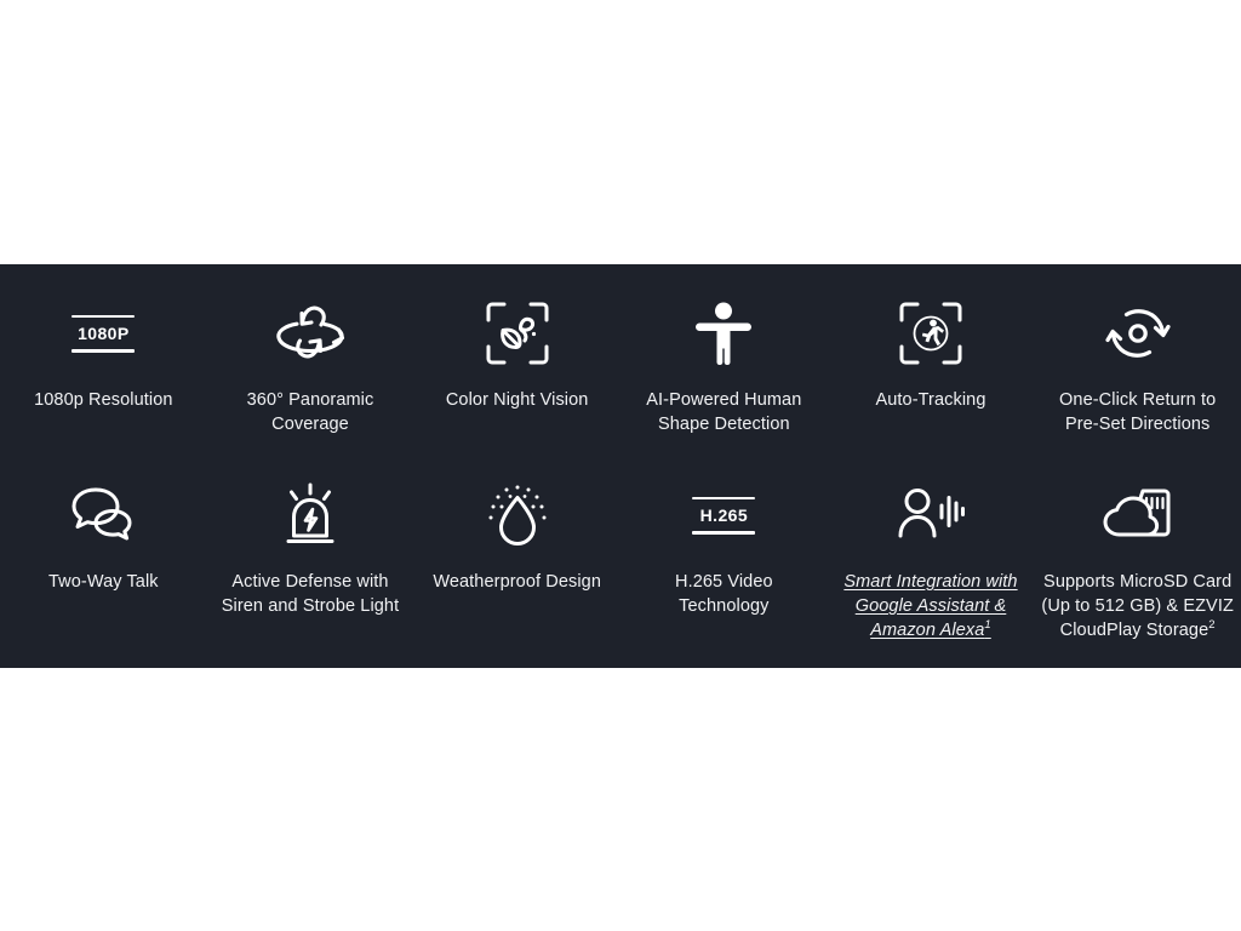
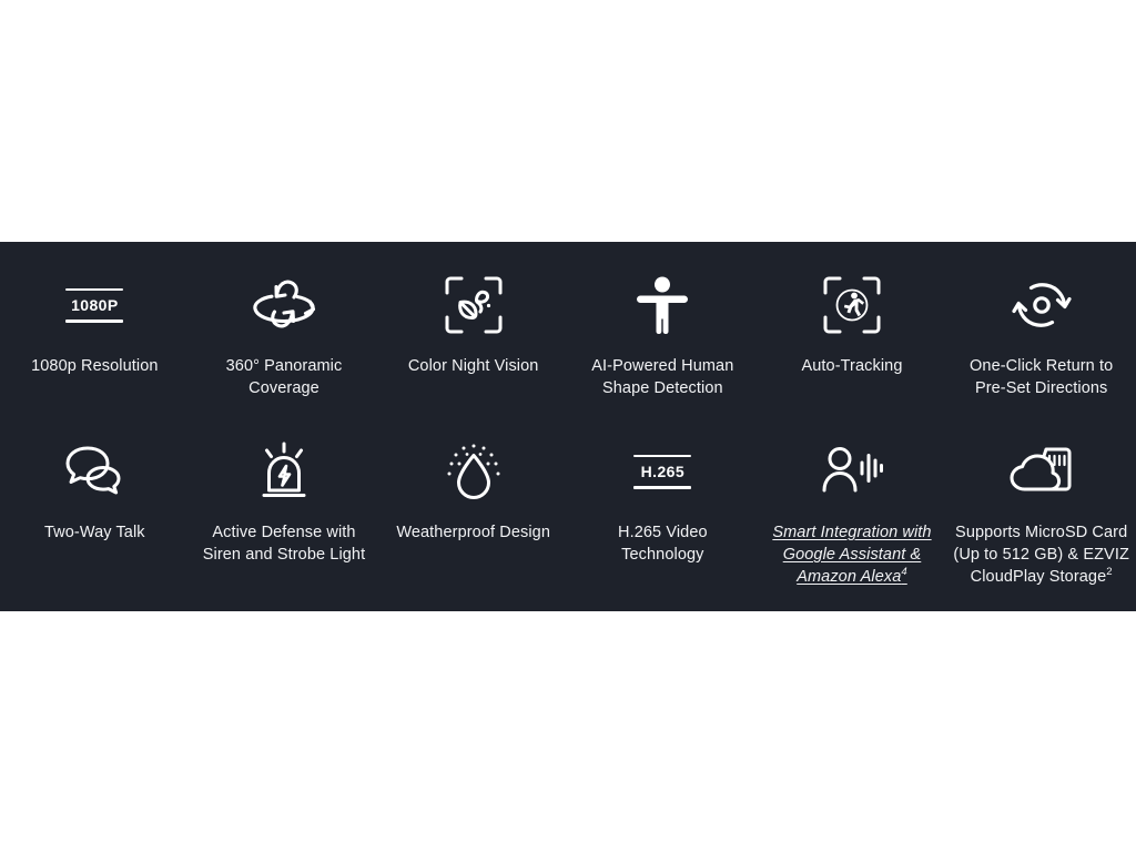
  1080P
  1080p Resolution
  360° Panoramic Coverage
  Color Night Vision
  AI-Powered Human Shape Detection
  Auto-Tracking
  One-Click Return to Pre-Set Directions
  Two-Way Talk
  Active Defense with Siren and Strobe Light
  Weatherproof Design
  H.265
  H.265 Video Technology
- Smart Integration with Google Assistant & Amazon Alexa1
+ Smart Integration with Google Assistant & Amazon Alexa4
  Supports MicroSD Card (Up to 512 GB) & EZVIZ CloudPlay Storage2
